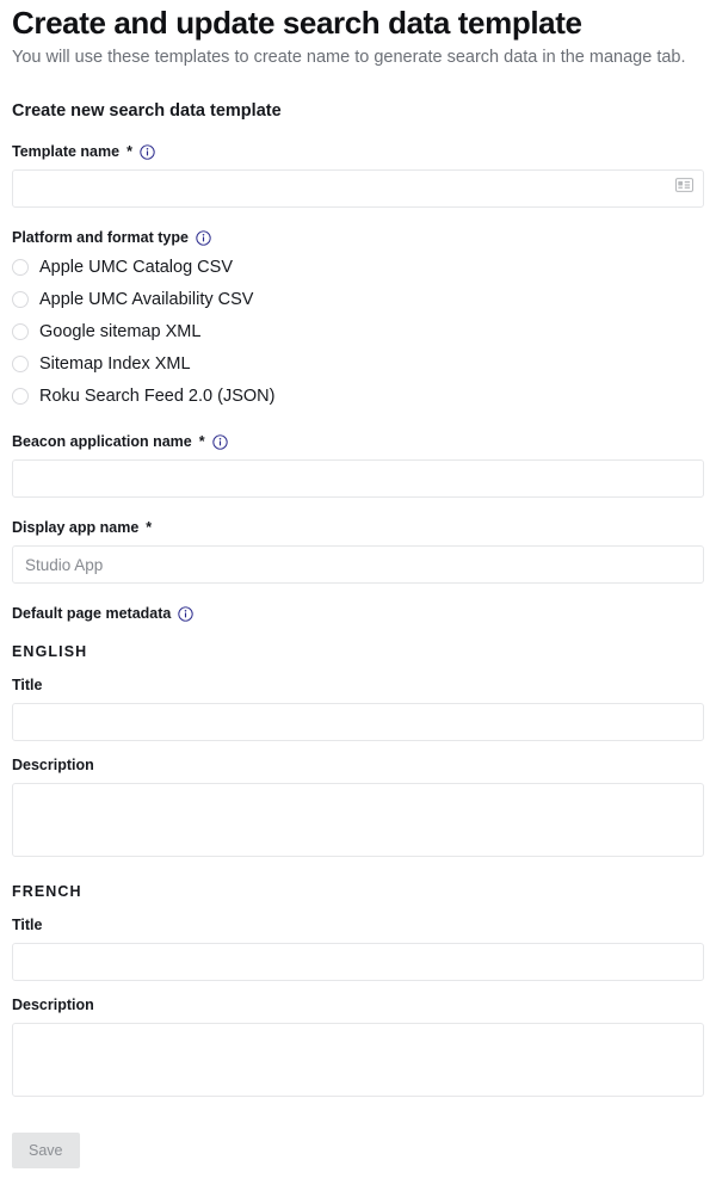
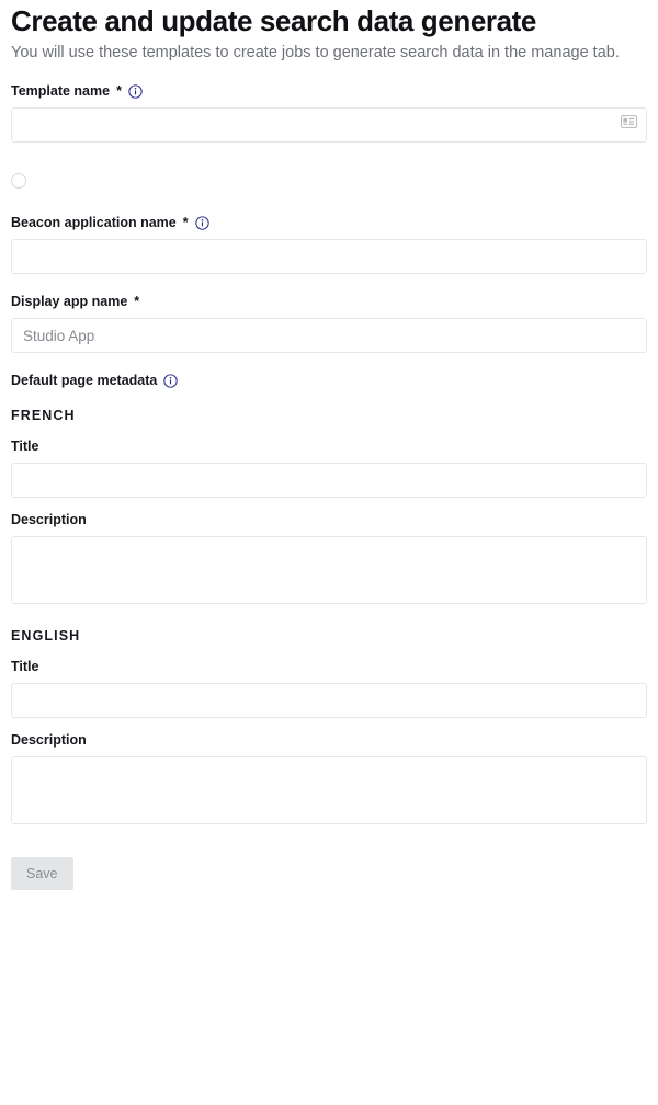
- Create and update search data template
+ Create and update search data generate
- You will use these templates to create name to generate search data in the manage tab.
+ You will use these templates to create jobs to generate search data in the manage tab.
- Create new search data template
  Template name
  *
- Platform and format type
- Apple UMC Catalog CSV
- Apple UMC Availability CSV
- Google sitemap XML
- Sitemap Index XML
- Roku Search Feed 2.0 (JSON)
  Beacon application name
  *
  Display app name
  *
  Studio App
  Default page metadata
- ENGLISH
+ FRENCH
  Title
  Description
- FRENCH
+ ENGLISH
  Title
  Description
  Save
